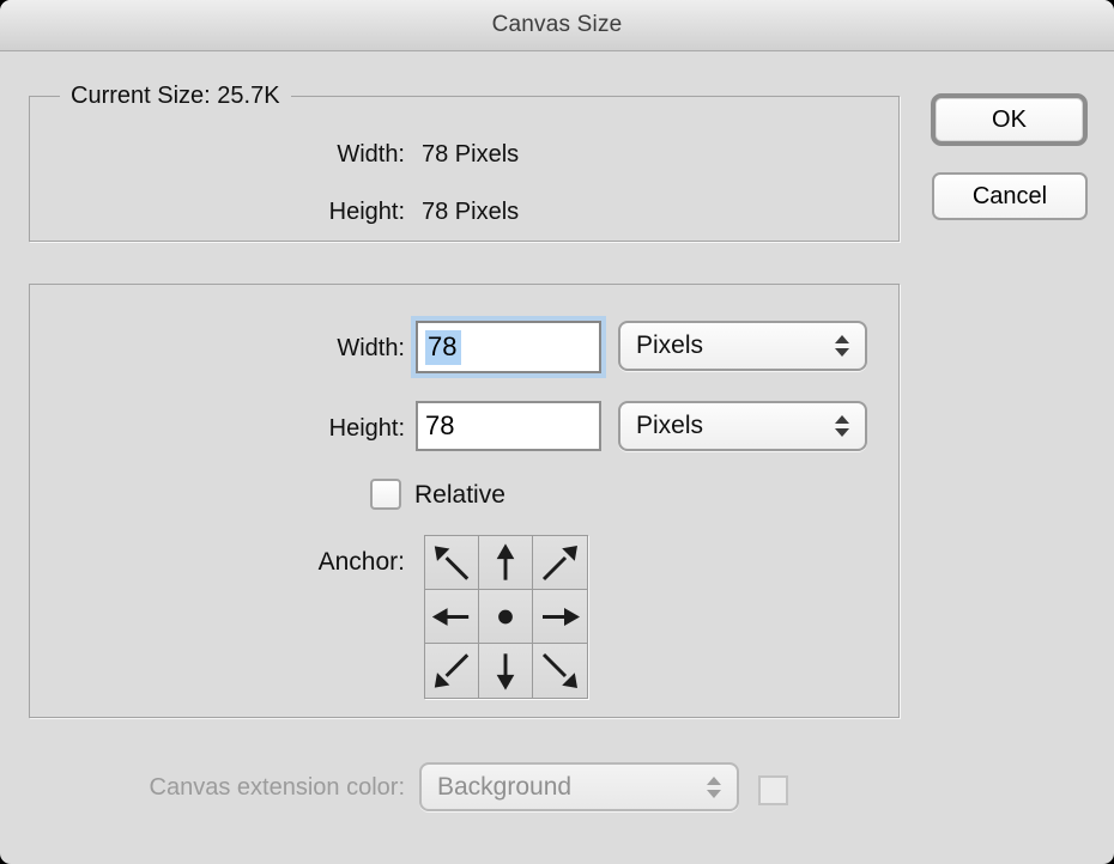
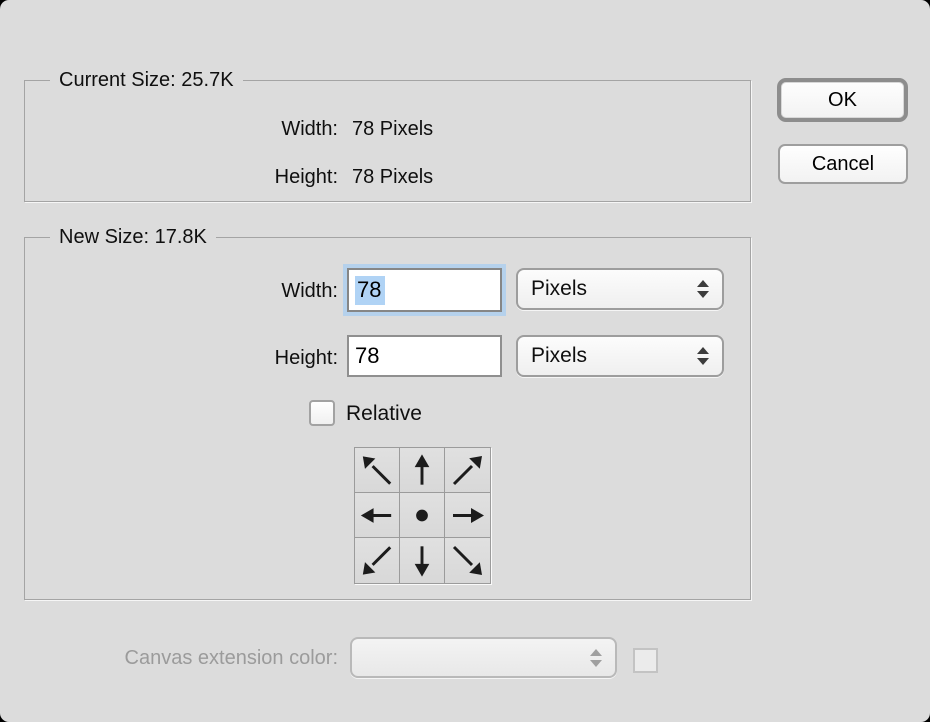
- Canvas Size
  Current Size: 25.7K
  Width:
  78 Pixels
  Height:
  78 Pixels
  OK
  Cancel
+ New Size: 17.8K
  Width:
  78
  Pixels
  Height:
  78
  Pixels
  Relative
- Anchor:
  Canvas extension color:
- Background
